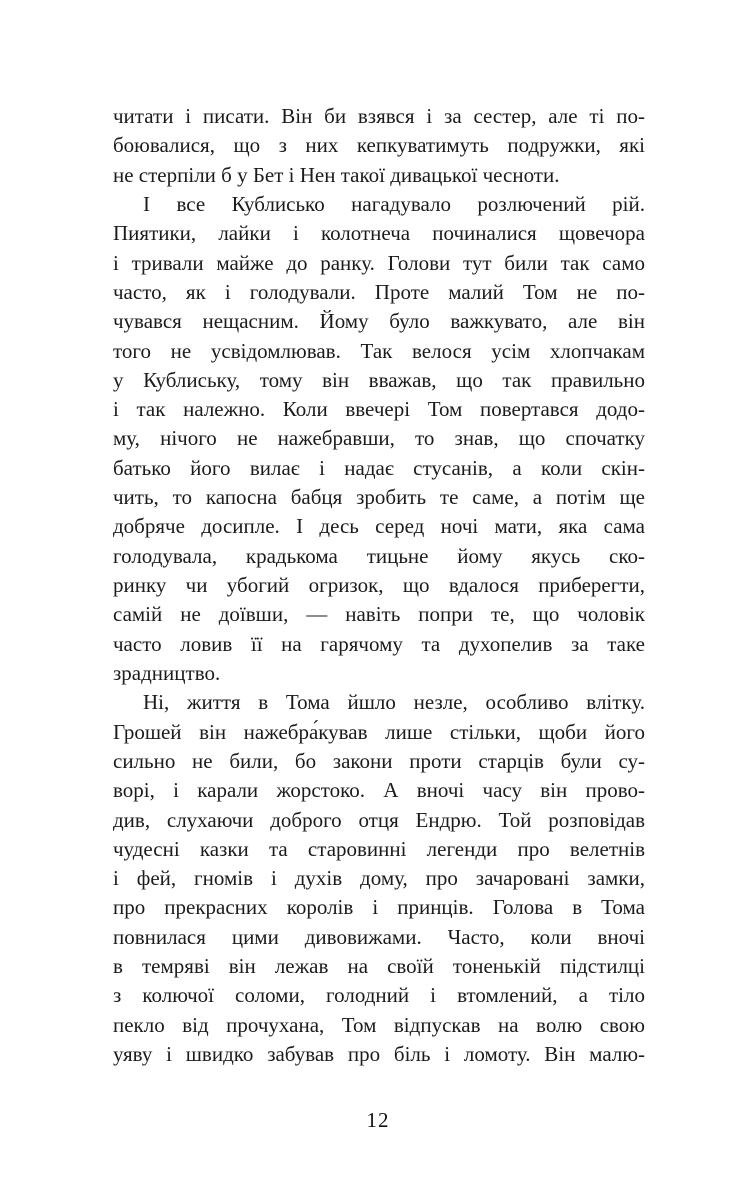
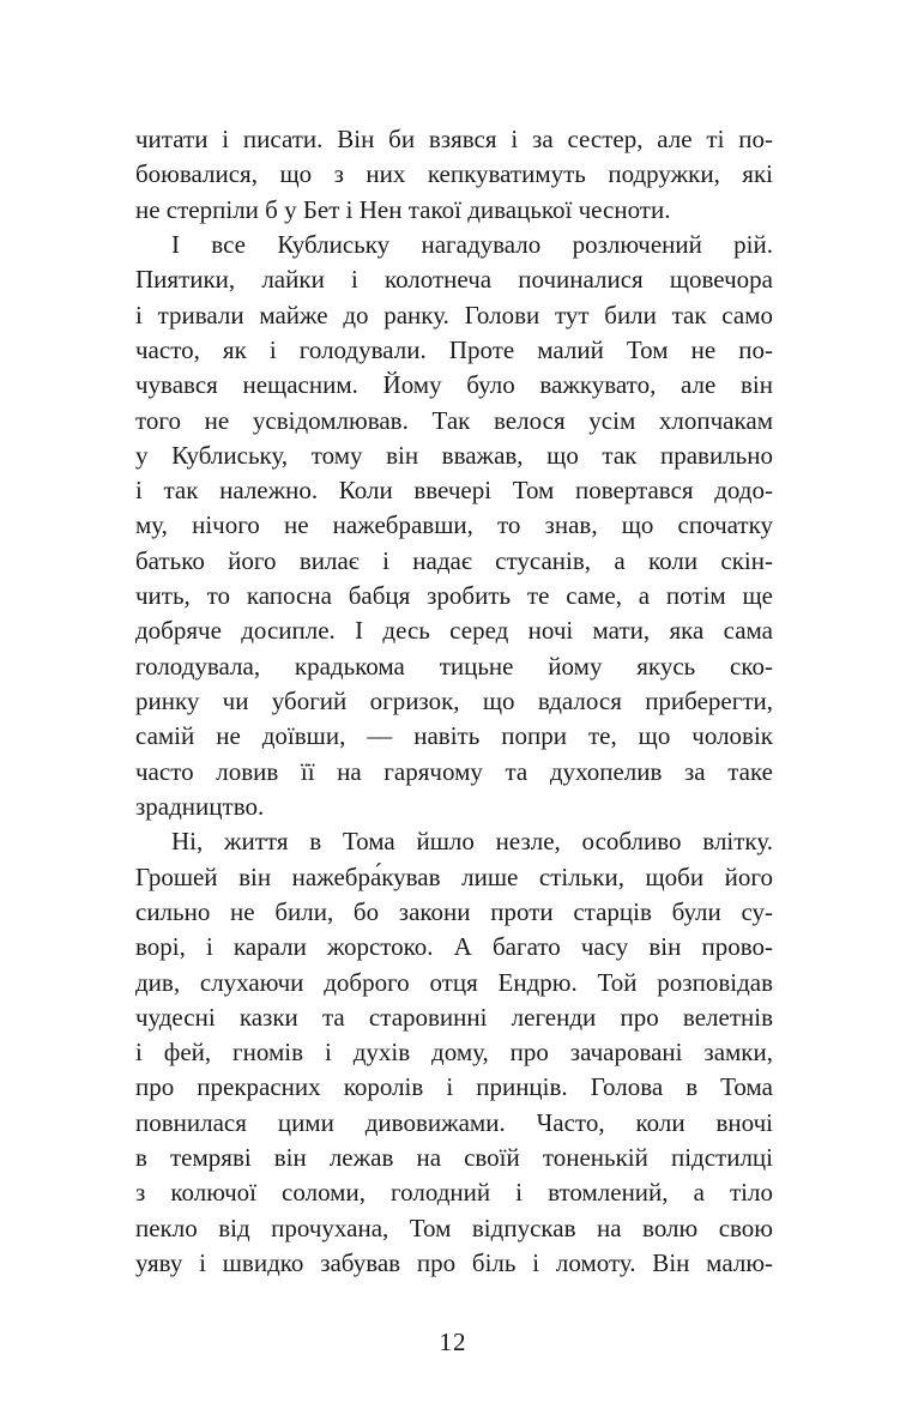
  читати і писати. Він би взявся і за сестер, але ті по-
  боювалися, що з них кепкуватимуть подружки, які
  не стерпіли б у Бет і Нен такої дивацької чесноти.
- І все Кублисько нагадувало розлючений рій.
+ І все Кублиську нагадувало розлючений рій.
  Пиятики, лайки і колотнеча починалися щовечора
  і тривали майже до ранку. Голови тут били так само
  часто, як і голодували. Проте малий Том не по-
  чувався нещасним. Йому було важкувато, але він
  того не усвідомлював. Так велося усім хлопчакам
  у Кублиську, тому він вважав, що так правильно
  і так належно. Коли ввечері Том повертався додо-
  му, нічого не нажебравши, то знав, що спочатку
  батько його вилає і надає стусанів, а коли скін-
  чить, то капосна бабця зробить те саме, а потім ще
  добряче досипле. І десь серед ночі мати, яка сама
  голодувала, крадькома тицьне йому якусь ско-
  ринку чи убогий огризок, що вдалося приберегти,
  самій не доївши, — навіть попри те, що чоловік
  часто ловив її на гарячому та духопелив за таке
  зрадництво.
  Ні, життя в Тома йшло незле, особливо влітку.
  Грошей він нажебра́кував лише стільки, щоби його
  сильно не били, бо закони проти старців були су-
- ворі, і карали жорстоко. А вночі часу він прово-
+ ворі, і карали жорстоко. А багато часу він прово-
  див, слухаючи доброго отця Ендрю. Той розповідав
  чудесні казки та старовинні легенди про велетнів
  і фей, гномів і духів дому, про зачаровані замки,
  про прекрасних королів і принців. Голова в Тома
  повнилася цими дивовижами. Часто, коли вночі
  в темряві він лежав на своїй тоненькій підстилці
  з колючої соломи, голодний і втомлений, а тіло
  пекло від прочухана, Том відпускав на волю свою
  уяву і швидко забував про біль і ломоту. Він малю-
  12
